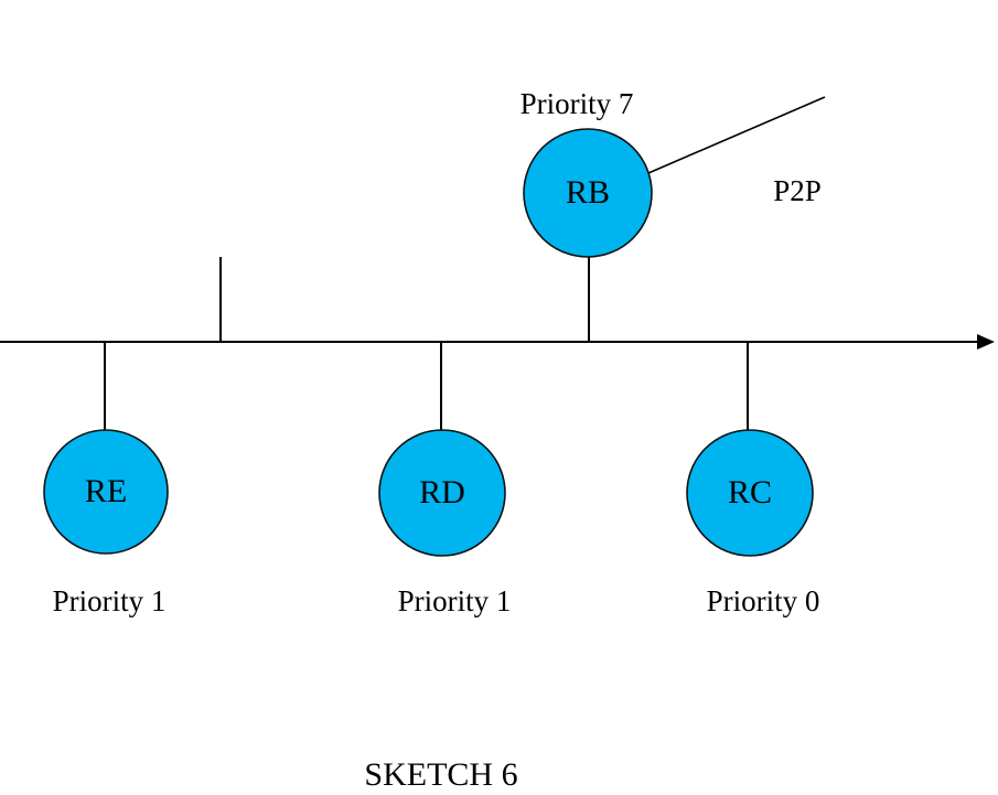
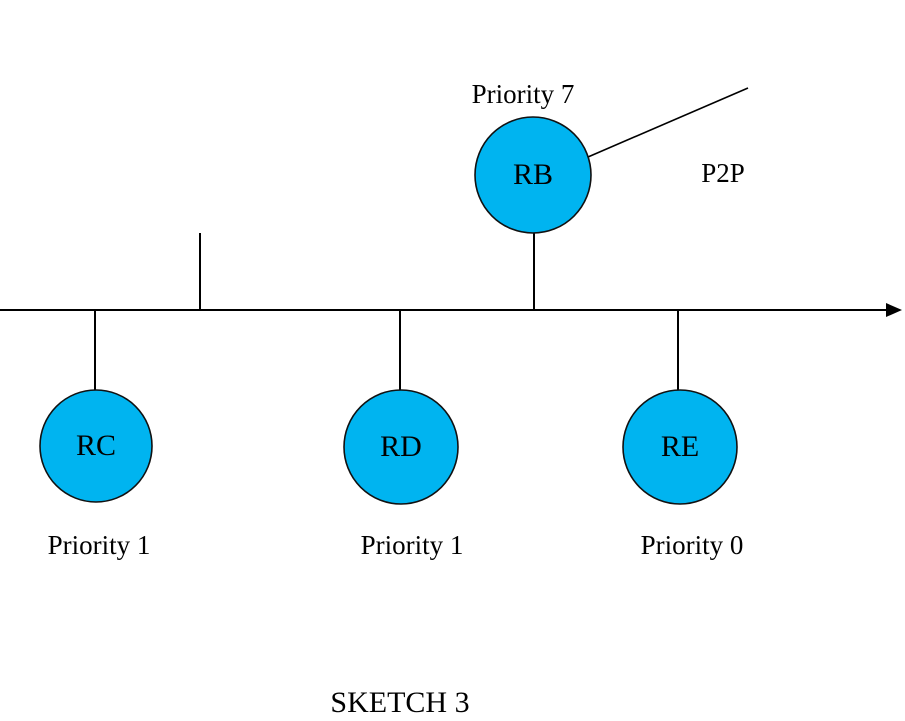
  P2P
  RB
  Priority 7
- RE
+ RC
  Priority 1
  RD
  Priority 1
- RC
+ RE
  Priority 0
- SKETCH 6
+ SKETCH 3
